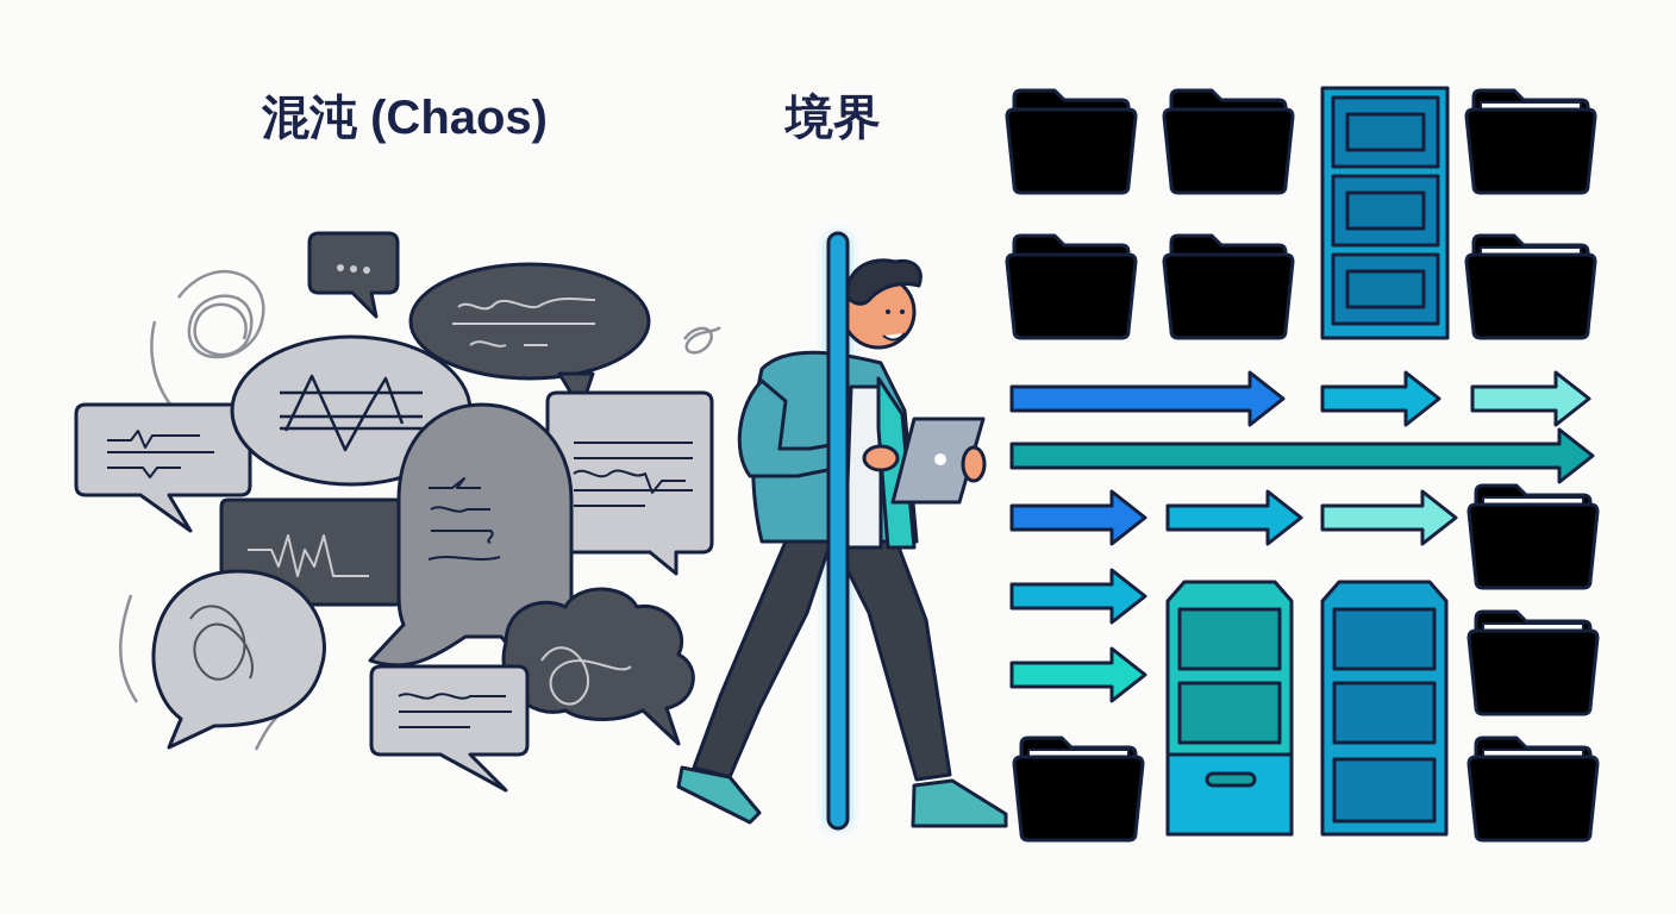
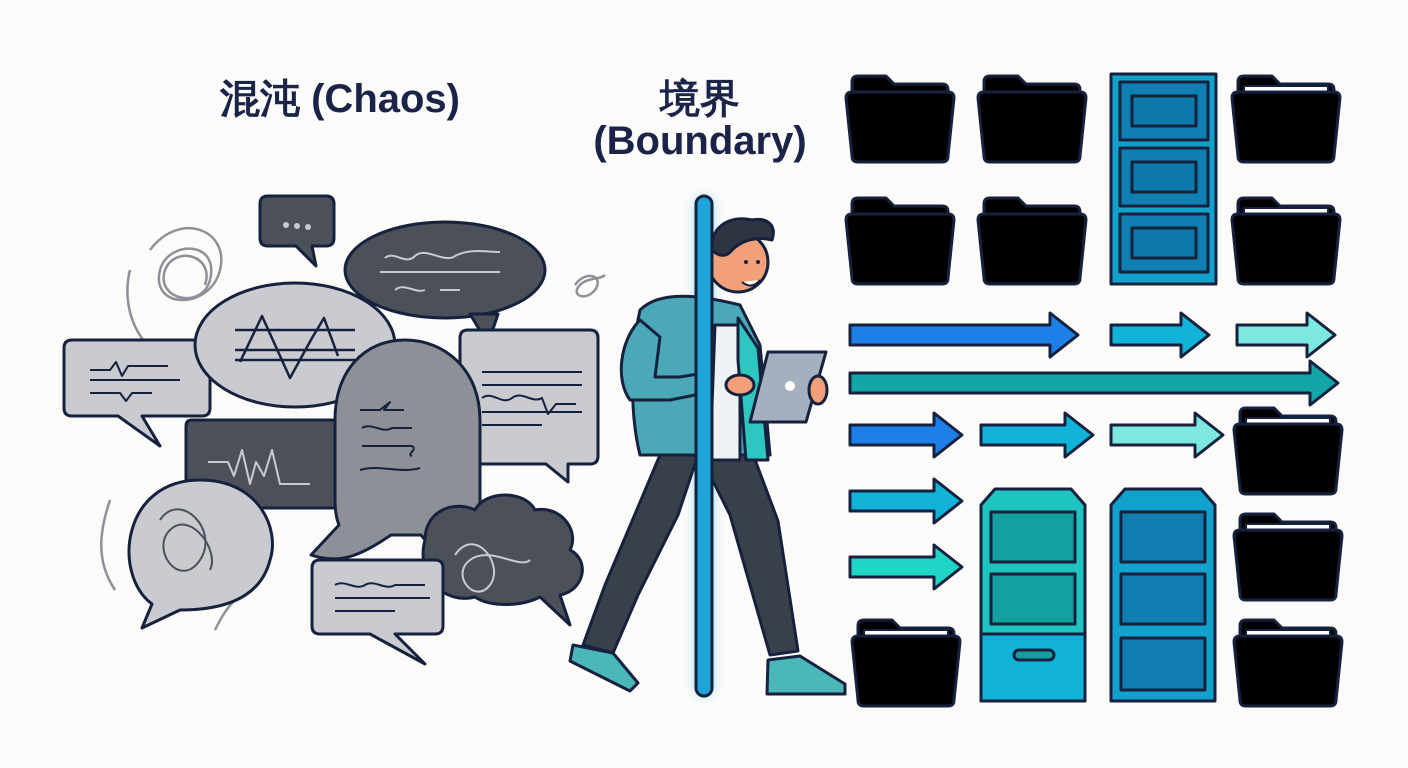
  混沌 (Chaos)
  境界
+ (Boundary)
